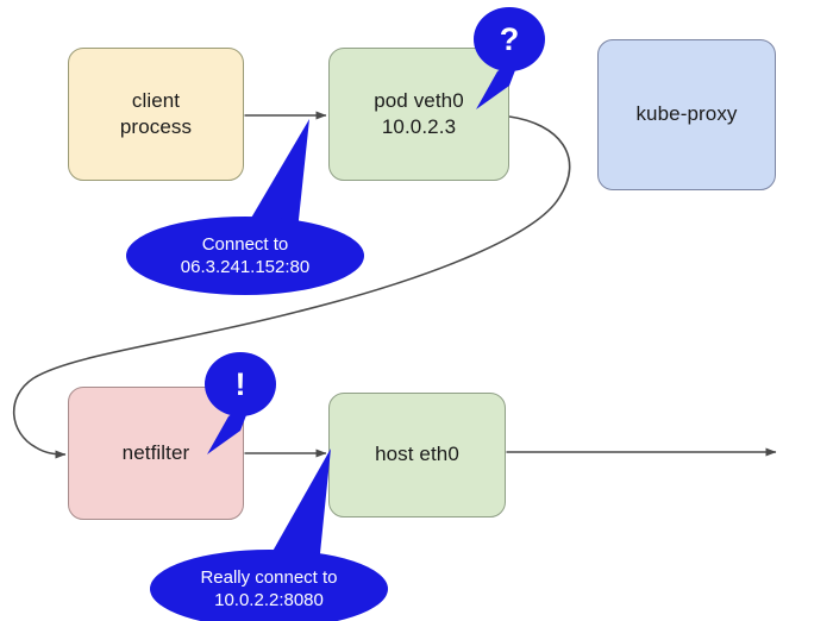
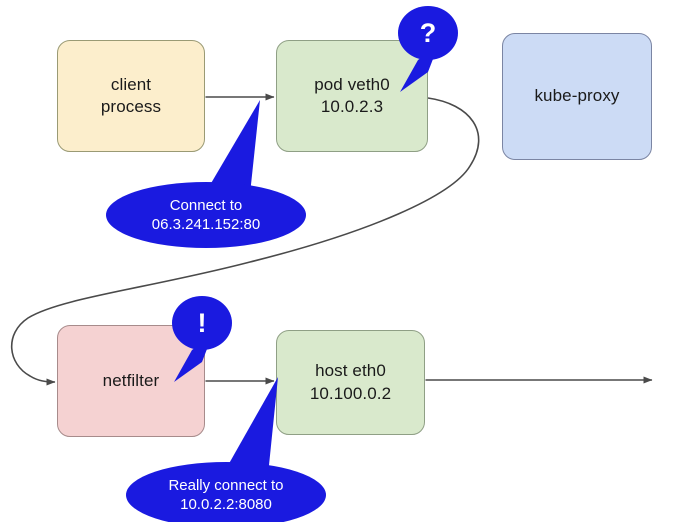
  client
  process
  pod veth0
  10.0.2.3
  kube-proxy
  netfilter
  host eth0
+ 10.100.0.2
  ?
  !
  Connect to
  06.3.241.152:80
  Really connect to
  10.0.2.2:8080
